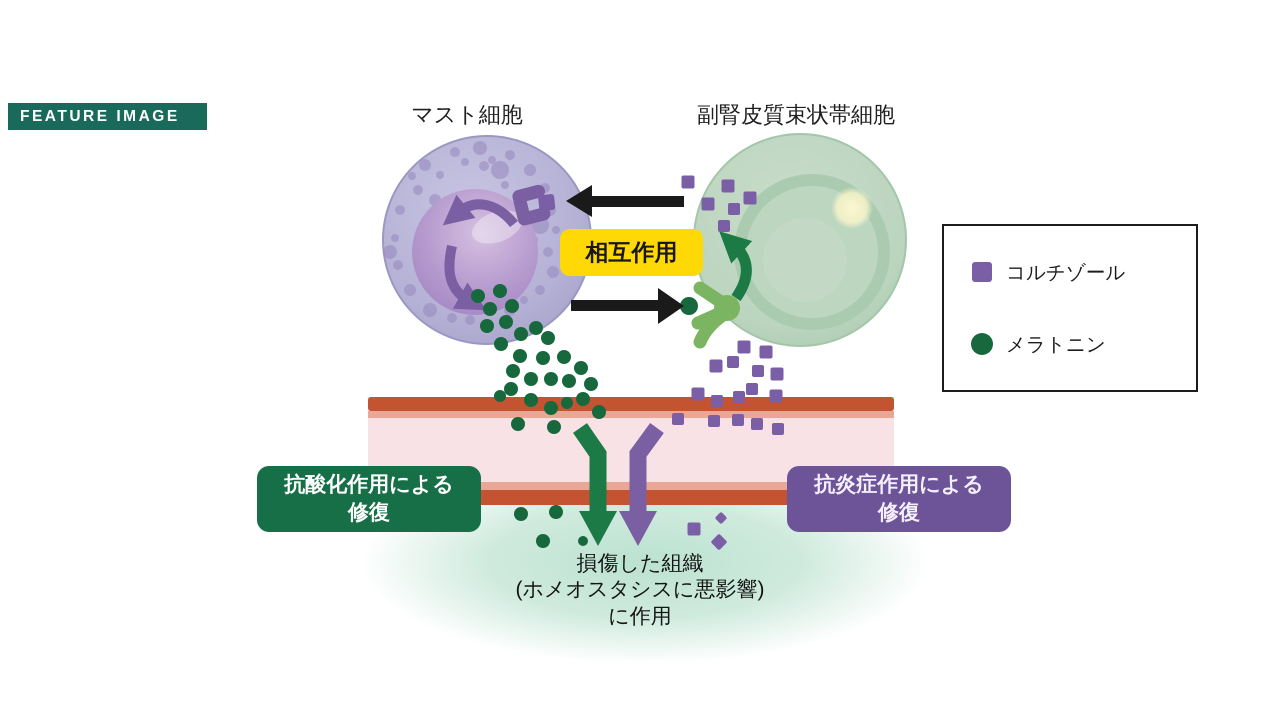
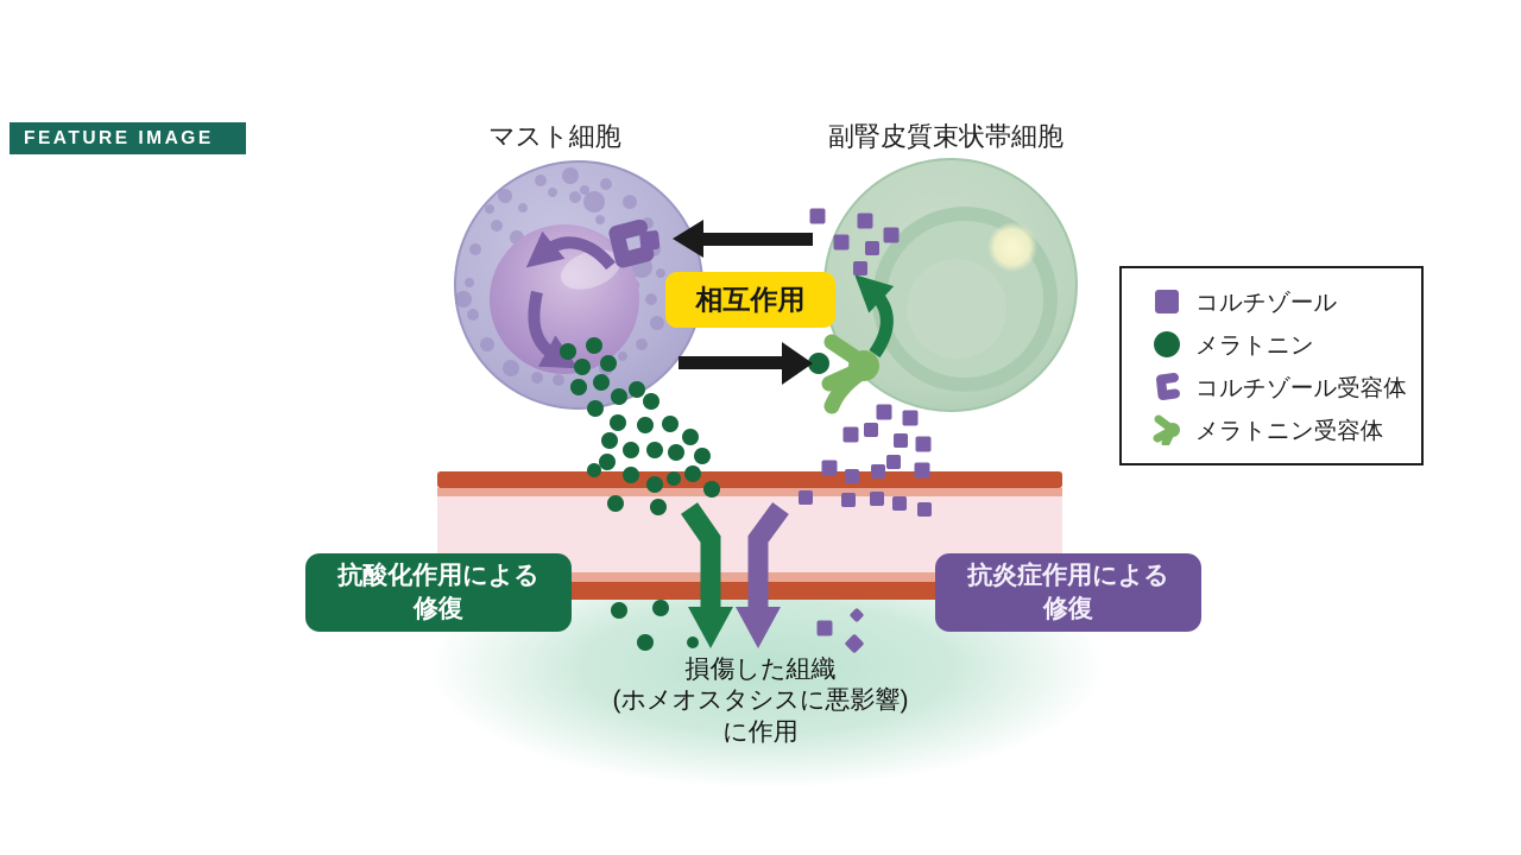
  FEATURE IMAGE
  マスト細胞
  副腎皮質束状帯細胞
  相互作用
  抗酸化作用による
  修復
  抗炎症作用による
  修復
  損傷した組織
  (ホメオスタシスに悪影響)
  に作用
  コルチゾール
  メラトニン
+ コルチゾール受容体
+ メラトニン受容体
